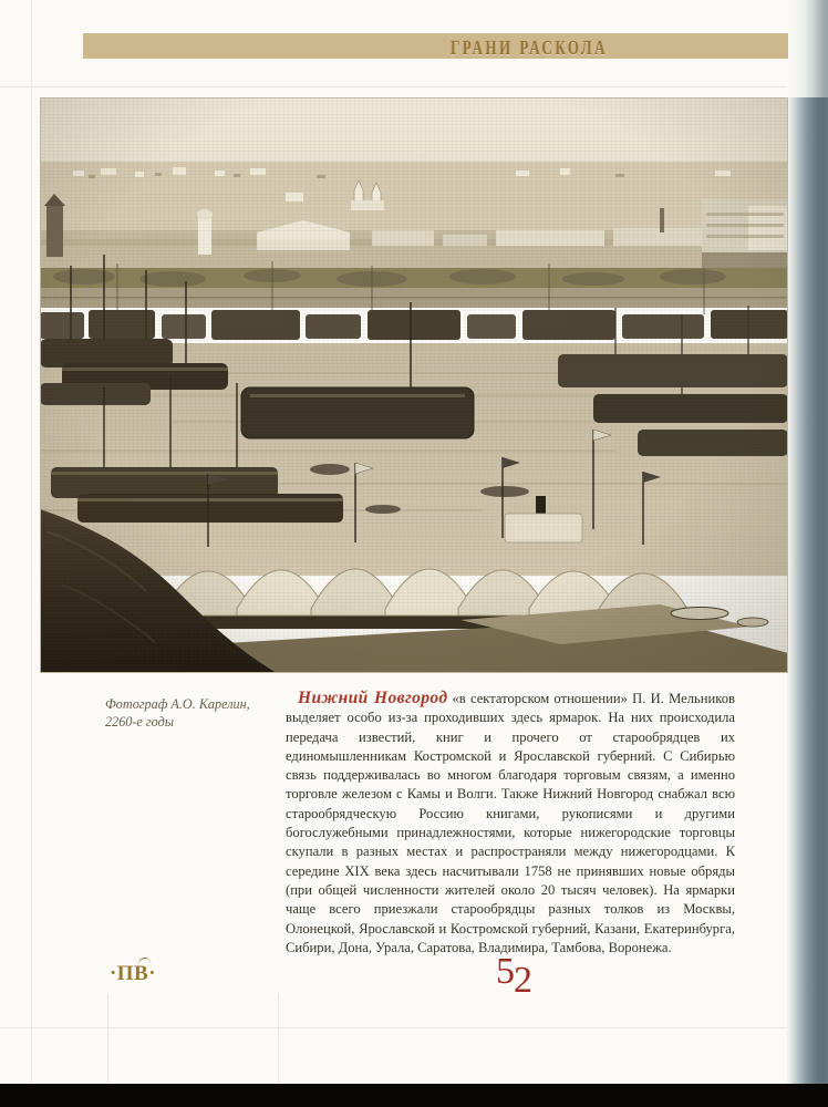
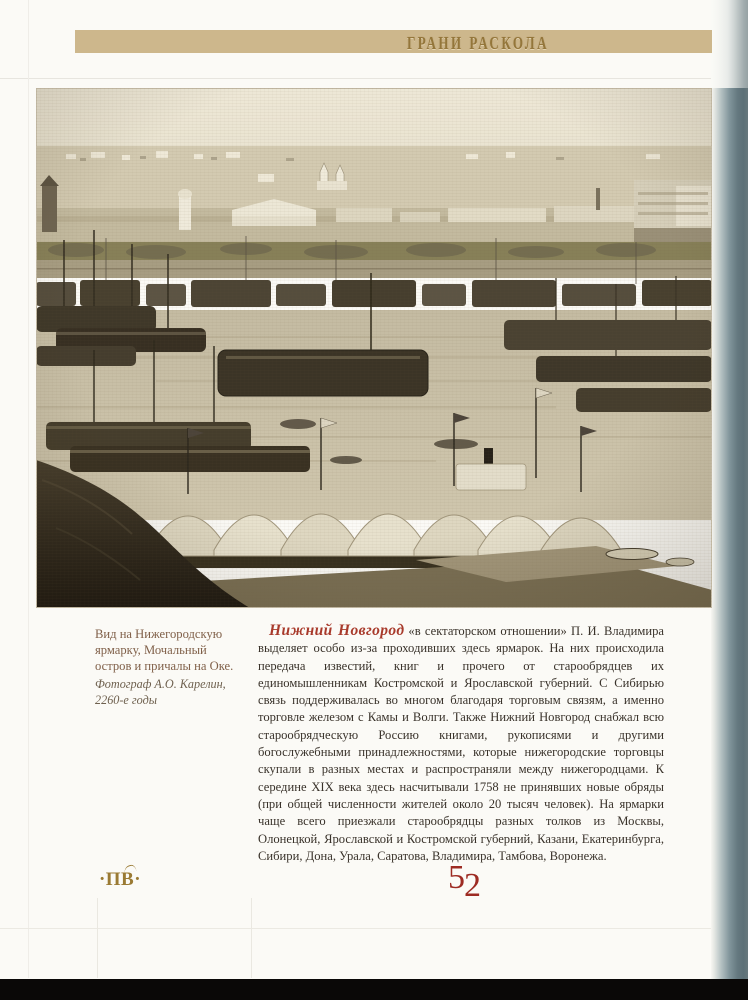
  ГРАНИ РАСКОЛА
+ Вид на Нижегородскую ярмарку, Мочальный остров и причалы на Оке.
  Фотограф А.О. Карелин, 2260-е годы
- Нижний Новгород «в сектаторском отношении» П. И. Мельников выделяет особо из-за проходивших здесь ярмарок. На них происходила передача известий, книг и прочего от старообрядцев их единомышленникам Костромской и Ярославской губерний. С Сибирью связь поддерживалась во многом благодаря торговым связям, а именно торговле железом с Камы и Волги. Также Нижний Новгород снабжал всю старообрядческую Россию книгами, рукописями и другими богослужебными принадлежностями, которые нижегородские торговцы скупали в разных местах и распространяли между нижегородцами. К середине XIX века здесь насчитывали 1758 не принявших новые обряды (при общей численности жителей около 20 тысяч человек). На ярмарки чаще всего приезжали старообрядцы разных толков из Москвы, Олонецкой, Ярославской и Костромской губерний, Казани, Екатеринбурга, Сибири, Дона, Урала, Саратова, Владимира, Тамбова, Воронежа.
+ Нижний Новгород «в сектаторском отношении» П. И. Владимира выделяет особо из-за проходивших здесь ярмарок. На них происходила передача известий, книг и прочего от старообрядцев их единомышленникам Костромской и Ярославской губерний. С Сибирью связь поддерживалась во многом благодаря торговым связям, а именно торговле железом с Камы и Волги. Также Нижний Новгород снабжал всю старообрядческую Россию книгами, рукописями и другими богослужебными принадлежностями, которые нижегородские торговцы скупали в разных местах и распространяли между нижегородцами. К середине XIX века здесь насчитывали 1758 не принявших новые обряды (при общей численности жителей около 20 тысяч человек). На ярмарки чаще всего приезжали старообрядцы разных толков из Москвы, Олонецкой, Ярославской и Костромской губерний, Казани, Екатеринбурга, Сибири, Дона, Урала, Саратова, Владимира, Тамбова, Воронежа.
  ·ПВ·
  52
